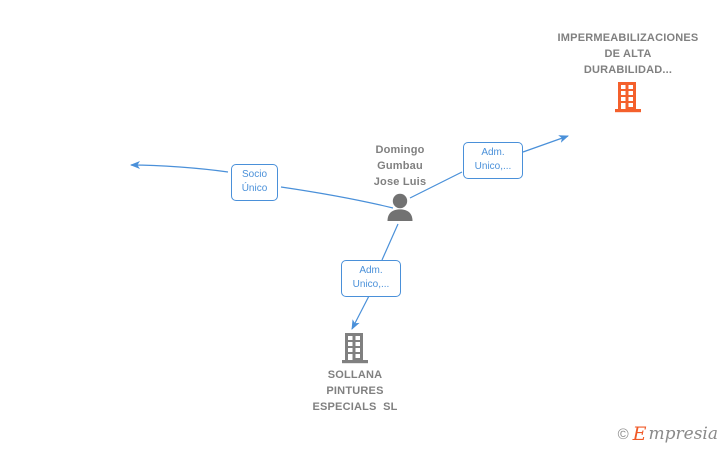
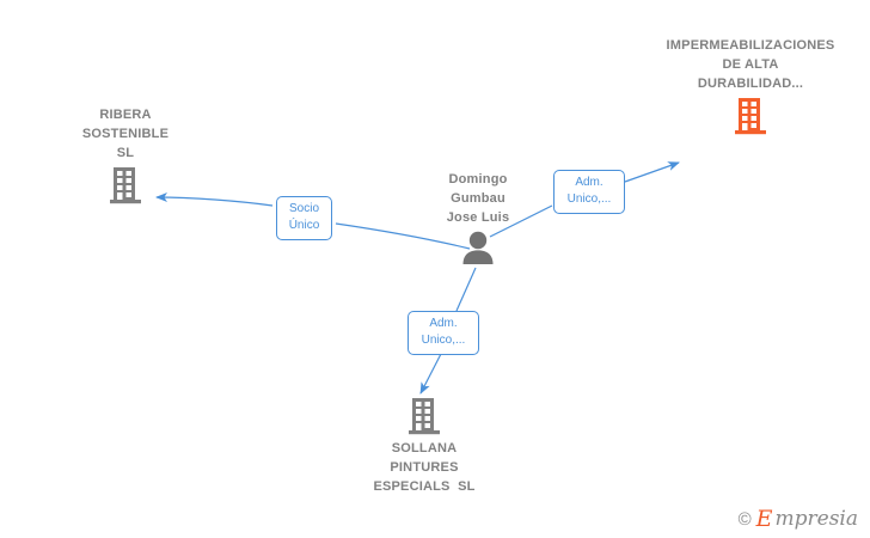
+ RIBERA
+ SOSTENIBLE
+ SL
  IMPERMEABILIZACIONES
  DE ALTA
  DURABILIDAD...
  Domingo
  Gumbau
  Jose Luis
  SOLLANA
  PINTURES
  ESPECIALS SL
  Socio
  Único
  Adm.
  Unico,...
  Adm.
  Unico,...
  ©
  E
  mpresia
